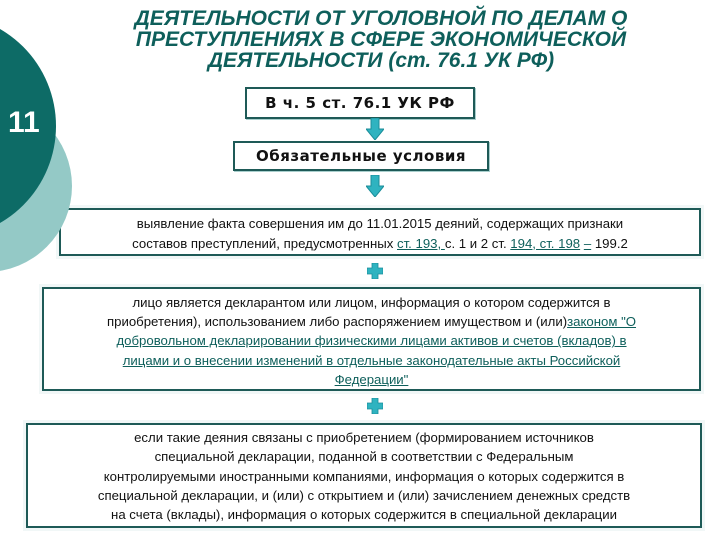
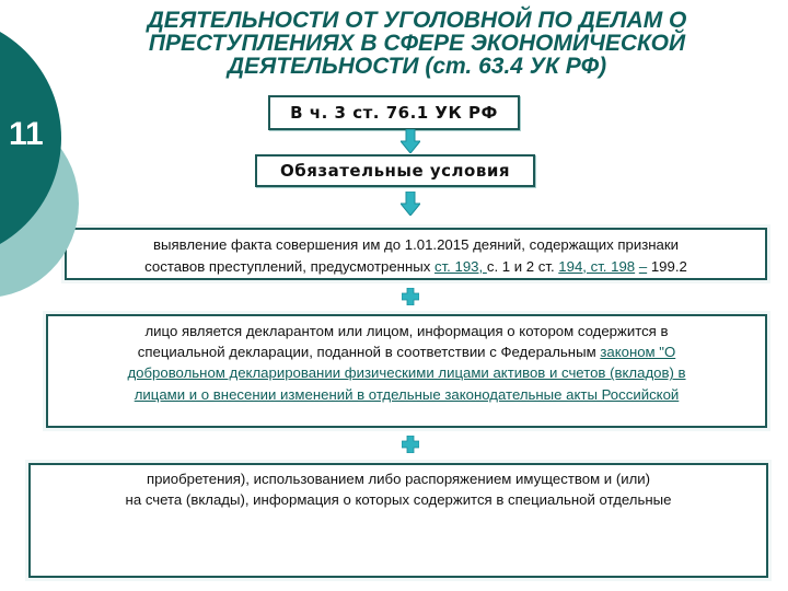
  11
  ДЕЯТЕЛЬНОСТИ ОТ УГОЛОВНОЙ ПО ДЕЛАМ О
  ПРЕСТУПЛЕНИЯХ В СФЕРЕ ЭКОНОМИЧЕСКОЙ
- ДЕЯТЕЛЬНОСТИ (ст. 76.1 УК РФ)
+ ДЕЯТЕЛЬНОСТИ (ст. 63.4 УК РФ)
- В ч. 5 ст. 76.1 УК РФ
+ В ч. 3 ст. 76.1 УК РФ
  Обязательные условия
- выявление факта совершения им до 11.01.2015 деяний, содержащих признаки
+ выявление факта совершения им до 1.01.2015 деяний, содержащих признаки
  составов преступлений, предусмотренных ст. 193, с. 1 и 2 ст. 194, ст. 198 – 199.2
  лицо является декларантом или лицом, информация о котором содержится в
- приобретения), использованием либо распоряжением имуществом и (или)законом "О
+ специальной декларации, поданной в соответствии с Федеральным законом "О
  добровольном декларировании физическими лицами активов и счетов (вкладов) в
  лицами и о внесении изменений в отдельные законодательные акты Российской
- Федерации"
- если такие деяния связаны с приобретением (формированием источников
- специальной декларации, поданной в соответствии с Федеральным
+ приобретения), использованием либо распоряжением имуществом и (или)
- контролируемыми иностранными компаниями, информация о которых содержится в
- специальной декларации, и (или) с открытием и (или) зачислением денежных средств
- на счета (вклады), информация о которых содержится в специальной декларации
+ на счета (вклады), информация о которых содержится в специальной отдельные
